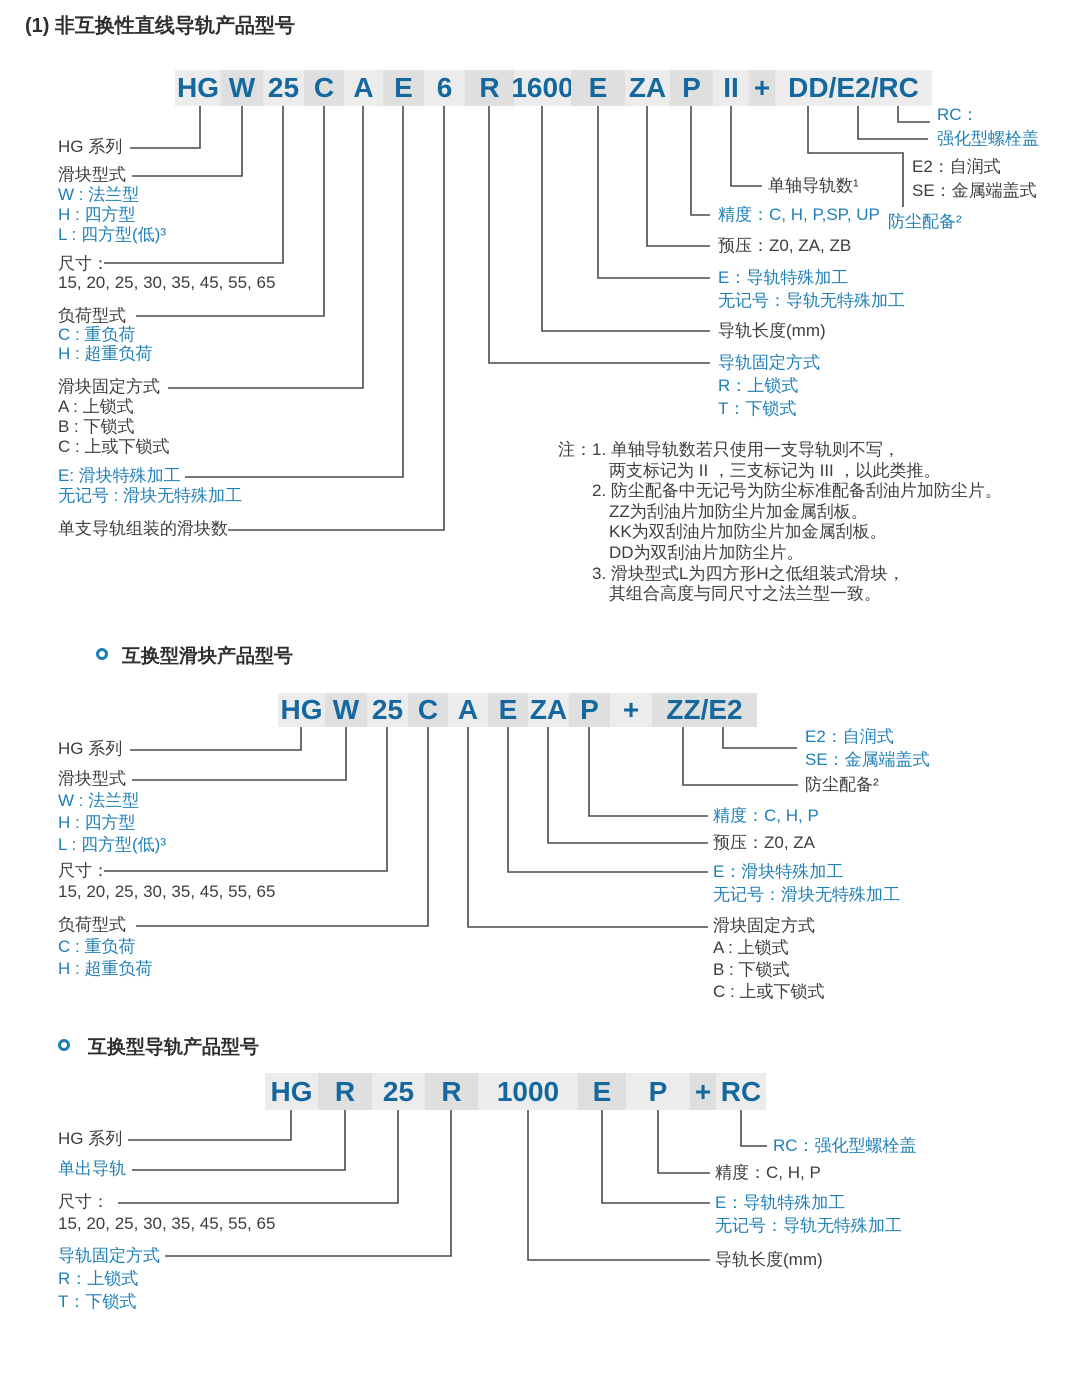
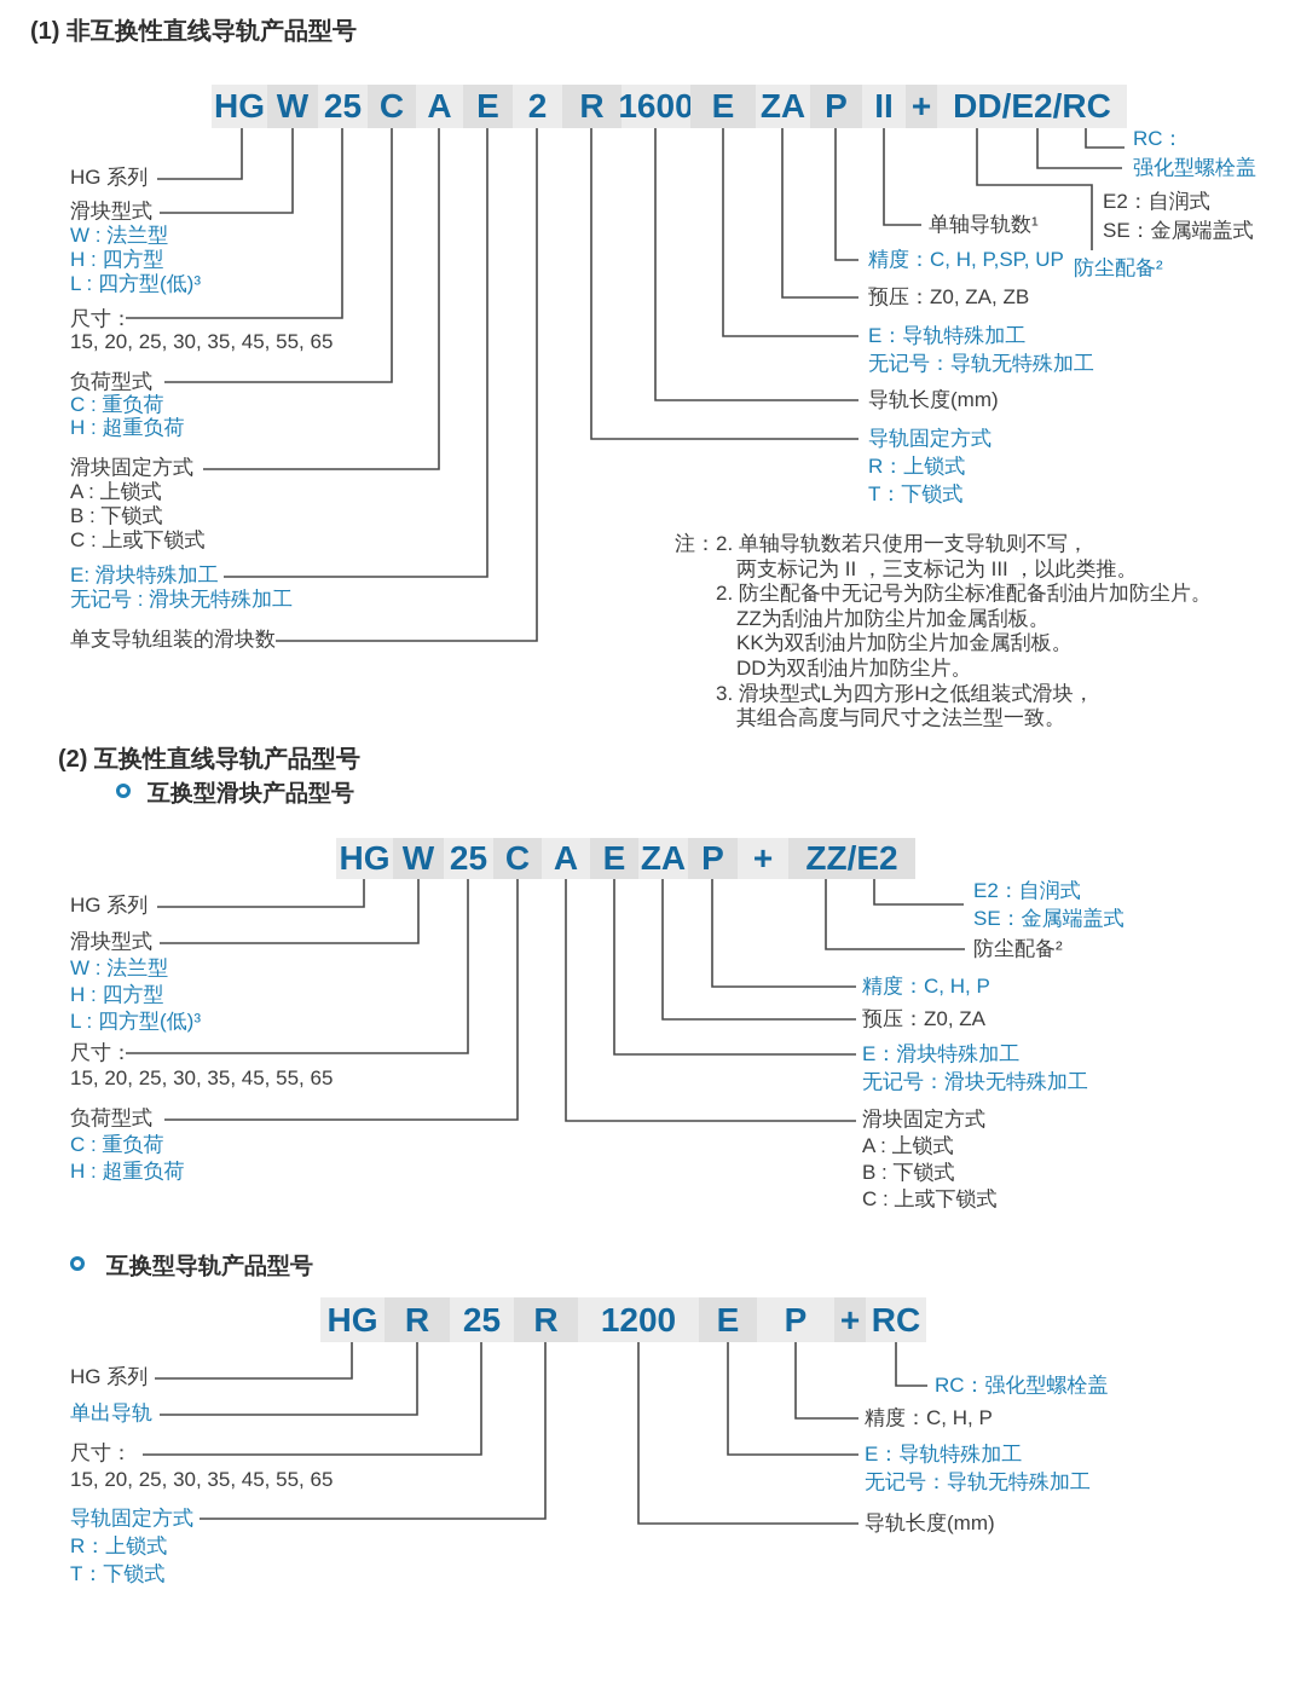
  (1) 非互换性直线导轨产品型号
+ (2) 互换性直线导轨产品型号
  互换型滑块产品型号
  互换型导轨产品型号
  HG
  W
  25
  C
  A
  E
- 6
+ 2
  R
  1600
  E
  ZA
  P
  II
  +
  DD/E2/RC
  HG 系列
  滑块型式
  W : 法兰型
  H : 四方型
  L : 四方型(低)³
  尺寸：
  15, 20, 25, 30, 35, 45, 55, 65
  负荷型式
  C : 重负荷
  H : 超重负荷
  滑块固定方式
  A : 上锁式
  B : 下锁式
  C : 上或下锁式
  E: 滑块特殊加工
  无记号 : 滑块无特殊加工
  单支导轨组装的滑块数
  导轨固定方式
  R：上锁式
  T：下锁式
  导轨长度(mm)
  E：导轨特殊加工
  无记号：导轨无特殊加工
  预压：Z0, ZA, ZB
  精度：C, H, P,SP, UP
  单轴导轨数¹
  防尘配备²
  E2：自润式
  SE：金属端盖式
  RC：
  强化型螺栓盖
  HG
  W
  25
  C
  A
  E
  ZA
  P
  +
  ZZ/E2
  HG 系列
  滑块型式
  W : 法兰型
  H : 四方型
  L : 四方型(低)³
  尺寸：
  15, 20, 25, 30, 35, 45, 55, 65
  负荷型式
  C : 重负荷
  H : 超重负荷
  滑块固定方式
  A : 上锁式
  B : 下锁式
  C : 上或下锁式
  E：滑块特殊加工
  无记号：滑块无特殊加工
  预压：Z0, ZA
  精度：C, H, P
  防尘配备²
  E2：自润式
  SE：金属端盖式
  HG
  R
  25
  R
- 1000
+ 1200
  E
  P
  +
  RC
  HG 系列
  单出导轨
  尺寸：
  15, 20, 25, 30, 35, 45, 55, 65
  导轨固定方式
  R：上锁式
  T：下锁式
  RC：强化型螺栓盖
  精度：C, H, P
  E：导轨特殊加工
  无记号：导轨无特殊加工
  导轨长度(mm)
- 注：1. 单轴导轨数若只使用一支导轨则不写，
+ 注：2. 单轴导轨数若只使用一支导轨则不写，
  两支标记为 II ，三支标记为 III ，以此类推。
  2. 防尘配备中无记号为防尘标准配备刮油片加防尘片。
  ZZ为刮油片加防尘片加金属刮板。
  KK为双刮油片加防尘片加金属刮板。
  DD为双刮油片加防尘片。
  3. 滑块型式L为四方形H之低组装式滑块，
  其组合高度与同尺寸之法兰型一致。
